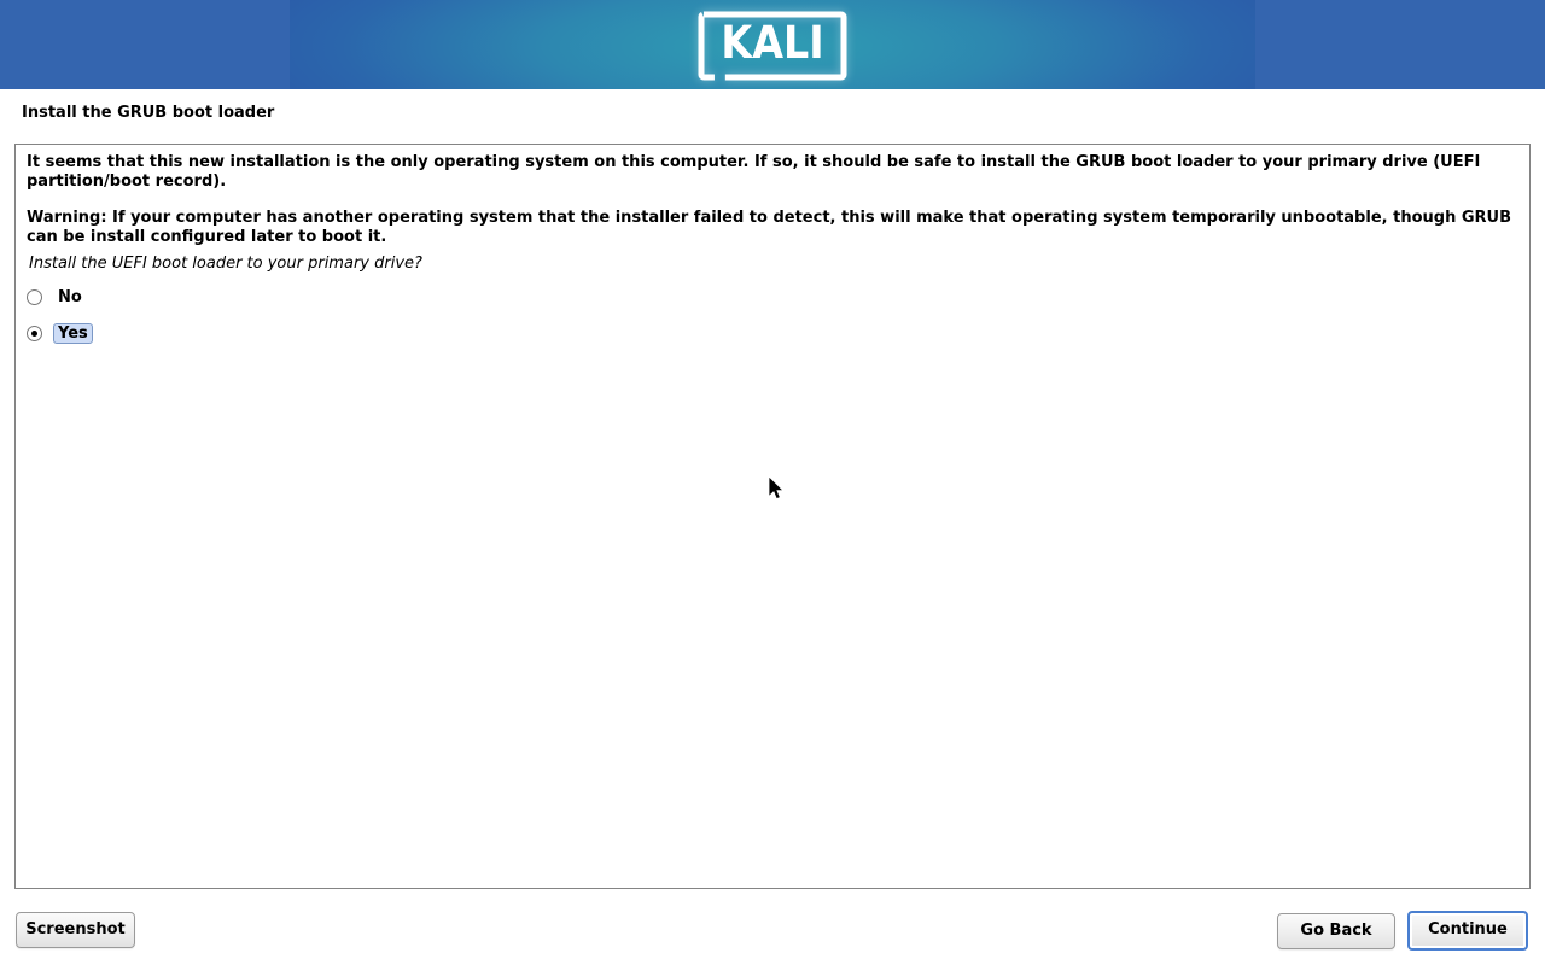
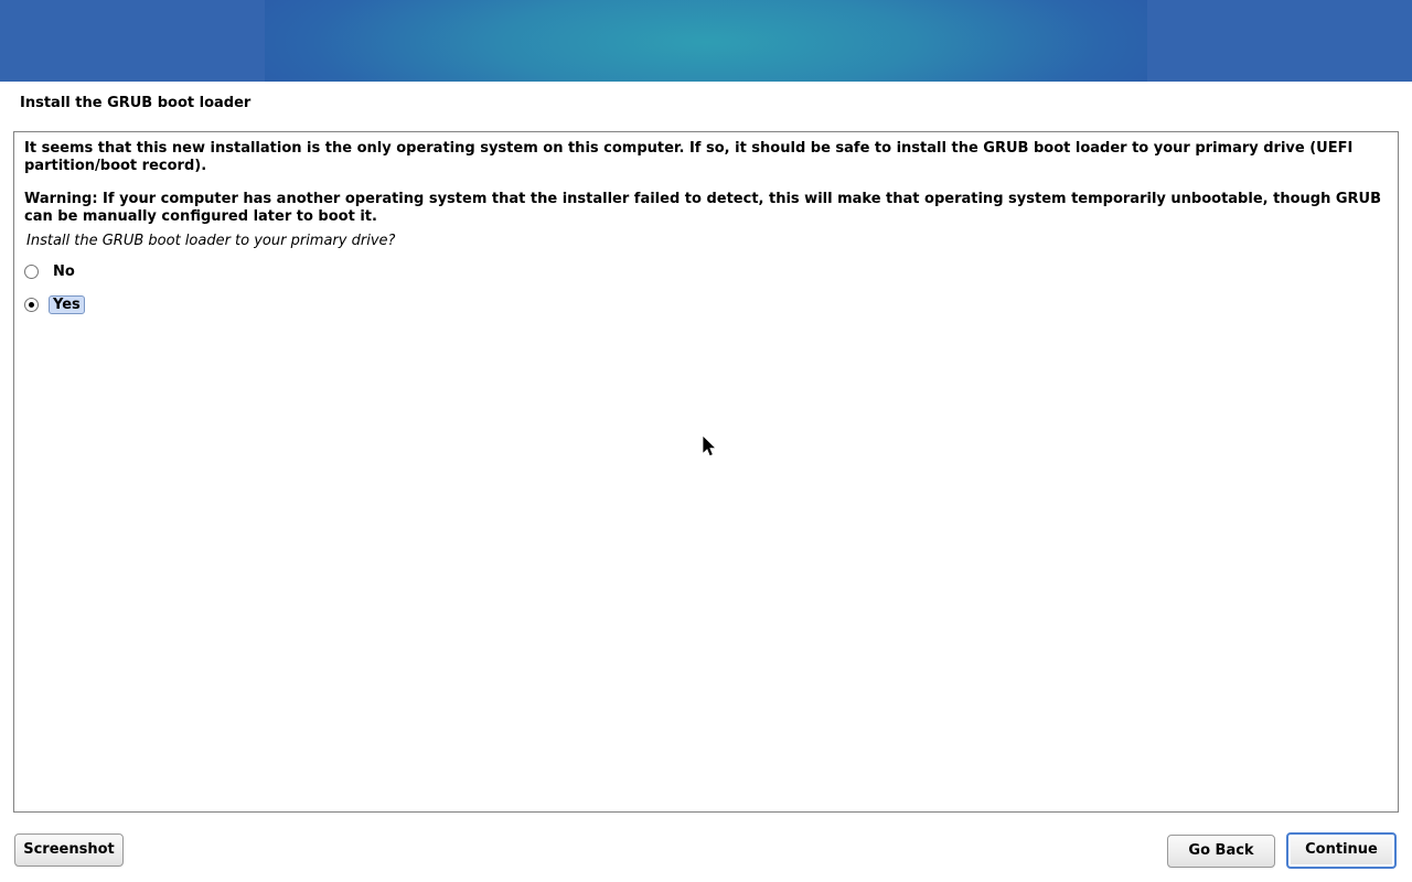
- KALI
  Install the GRUB boot loader
  It seems that this new installation is the only operating system on this computer. If so, it should be safe to install the GRUB boot loader to your primary drive (UEFI partition/boot record).
- Warning: If your computer has another operating system that the installer failed to detect, this will make that operating system temporarily unbootable, though GRUB can be install configured later to boot it.
+ Warning: If your computer has another operating system that the installer failed to detect, this will make that operating system temporarily unbootable, though GRUB can be manually configured later to boot it.
- Install the UEFI boot loader to your primary drive?
+ Install the GRUB boot loader to your primary drive?
  No
  Yes
  Screenshot
  Go Back
  Continue
